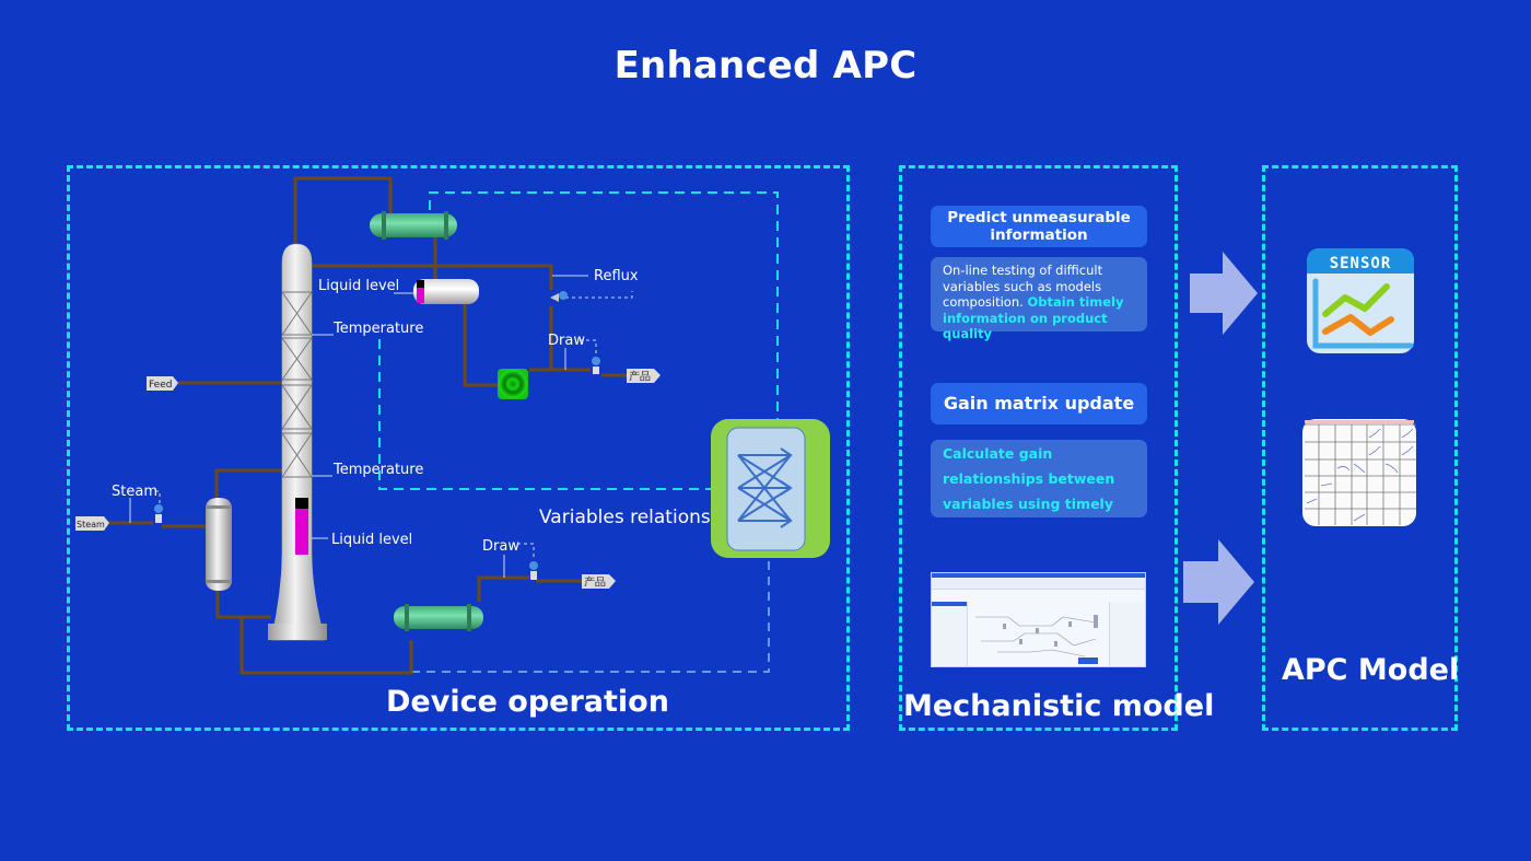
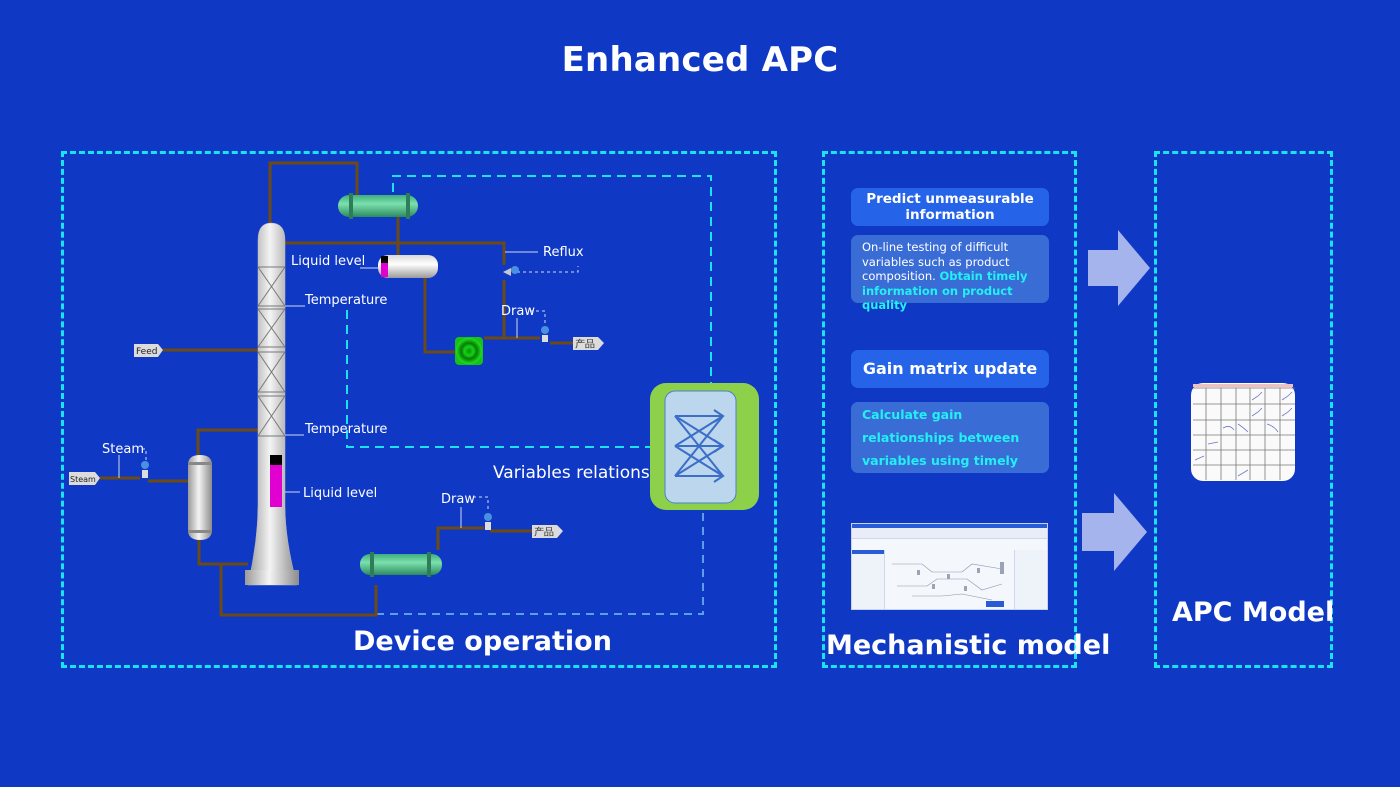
  Enhanced APC
  Liquid level
  Temperature
  Reflux
  Draw
  Temperature
  Steam
  Liquid level
  Draw
  Variables relations
  Feed
  产品
  Steam
  产品
- SENSOR
  Predict unmeasurable information
- On-line testing of difficult variables such as models composition. Obtain timely information on product quality
+ On-line testing of difficult variables such as product composition. Obtain timely information on product quality
  Gain matrix update
  Calculate gain relationships between variables using timely
  Device operation
  Mechanistic model
  APC Model
